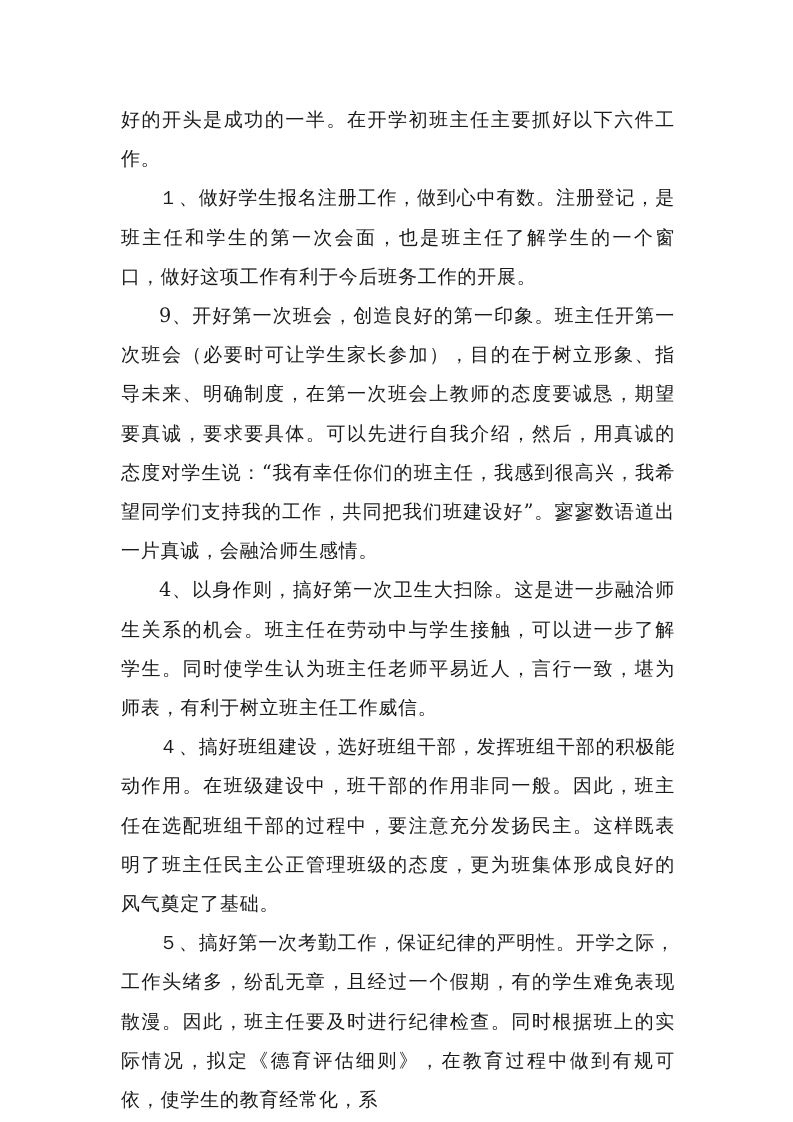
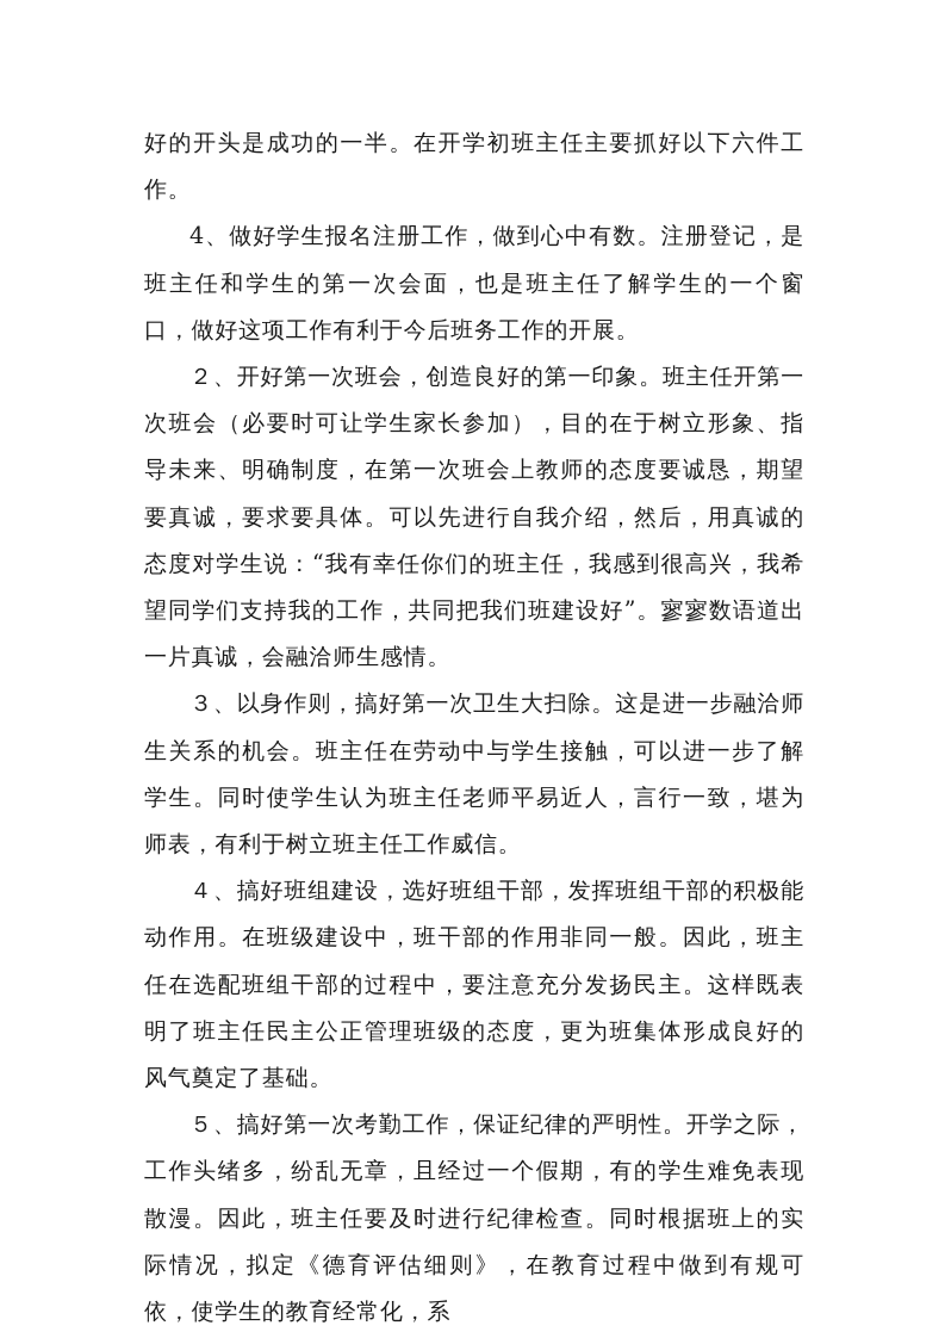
  好的开头是成功的一半。在开学初班主任主要抓好以下六件工作。
- １、做好学生报名注册工作，做到心中有数。注册登记，是班主任和学生的第一次会面，也是班主任了解学生的一个窗口，做好这项工作有利于今后班务工作的开展。
+ 4、做好学生报名注册工作，做到心中有数。注册登记，是班主任和学生的第一次会面，也是班主任了解学生的一个窗口，做好这项工作有利于今后班务工作的开展。
- 9、开好第一次班会，创造良好的第一印象。班主任开第一次班会（必要时可让学生家长参加），目的在于树立形象、指导未来、明确制度，在第一次班会上教师的态度要诚恳，期望要真诚，要求要具体。可以先进行自我介绍，然后，用真诚的态度对学生说：“我有幸任你们的班主任，我感到很高兴，我希望同学们支持我的工作，共同把我们班建设好”。寥寥数语道出一片真诚，会融洽师生感情。
+ ２、开好第一次班会，创造良好的第一印象。班主任开第一次班会（必要时可让学生家长参加），目的在于树立形象、指导未来、明确制度，在第一次班会上教师的态度要诚恳，期望要真诚，要求要具体。可以先进行自我介绍，然后，用真诚的态度对学生说：“我有幸任你们的班主任，我感到很高兴，我希望同学们支持我的工作，共同把我们班建设好”。寥寥数语道出一片真诚，会融洽师生感情。
- 4、以身作则，搞好第一次卫生大扫除。这是进一步融洽师生关系的机会。班主任在劳动中与学生接触，可以进一步了解学生。同时使学生认为班主任老师平易近人，言行一致，堪为师表，有利于树立班主任工作威信。
+ ３、以身作则，搞好第一次卫生大扫除。这是进一步融洽师生关系的机会。班主任在劳动中与学生接触，可以进一步了解学生。同时使学生认为班主任老师平易近人，言行一致，堪为师表，有利于树立班主任工作威信。
  ４、搞好班组建设，选好班组干部，发挥班组干部的积极能动作用。在班级建设中，班干部的作用非同一般。因此，班主任在选配班组干部的过程中，要注意充分发扬民主。这样既表明了班主任民主公正管理班级的态度，更为班集体形成良好的风气奠定了基础。
  ５、搞好第一次考勤工作，保证纪律的严明性。开学之际，工作头绪多，纷乱无章，且经过一个假期，有的学生难免表现散漫。因此，班主任要及时进行纪律检查。同时根据班上的实际情况，拟定《德育评估细则》，在教育过程中做到有规可依，使学生的教育经常化，系
